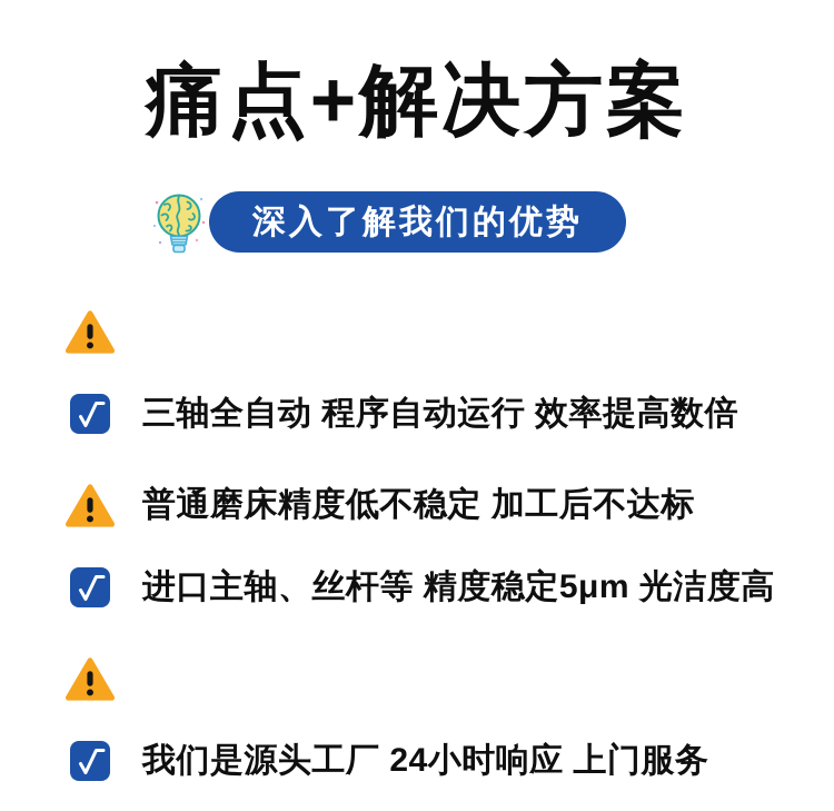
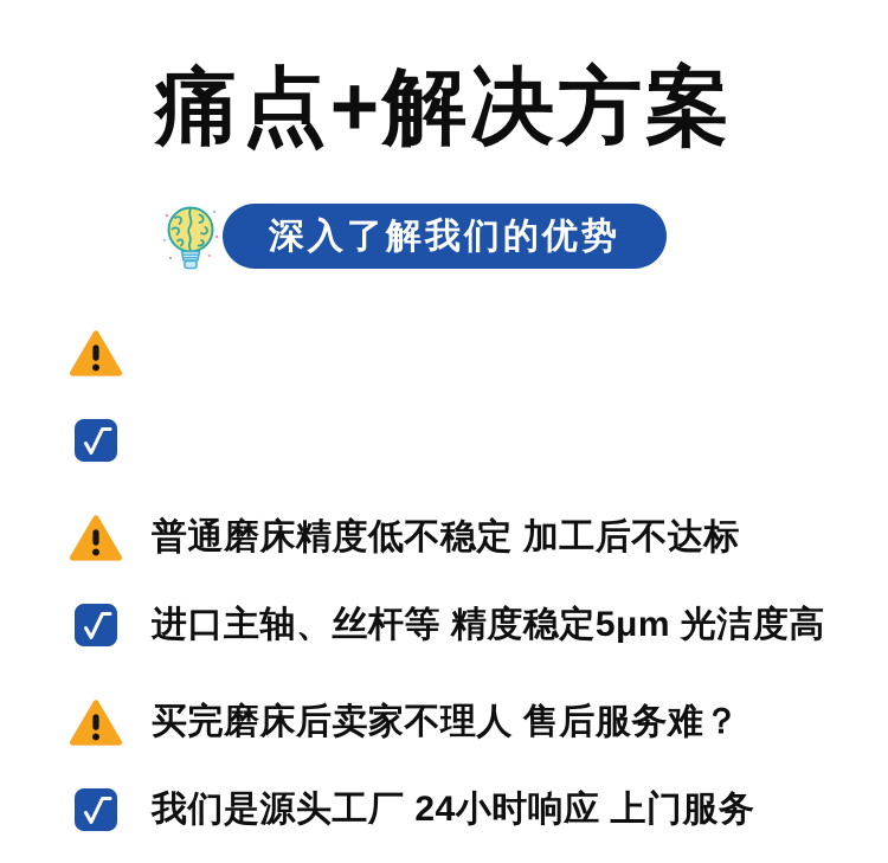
  痛点+解决方案
  深入了解我们的优势
- 三轴全自动 程序自动运行 效率提高数倍
  普通磨床精度低不稳定 加工后不达标
  进口主轴、丝杆等 精度稳定5μm 光洁度高
+ 买完磨床后卖家不理人 售后服务难？
  我们是源头工厂 24小时响应 上门服务
